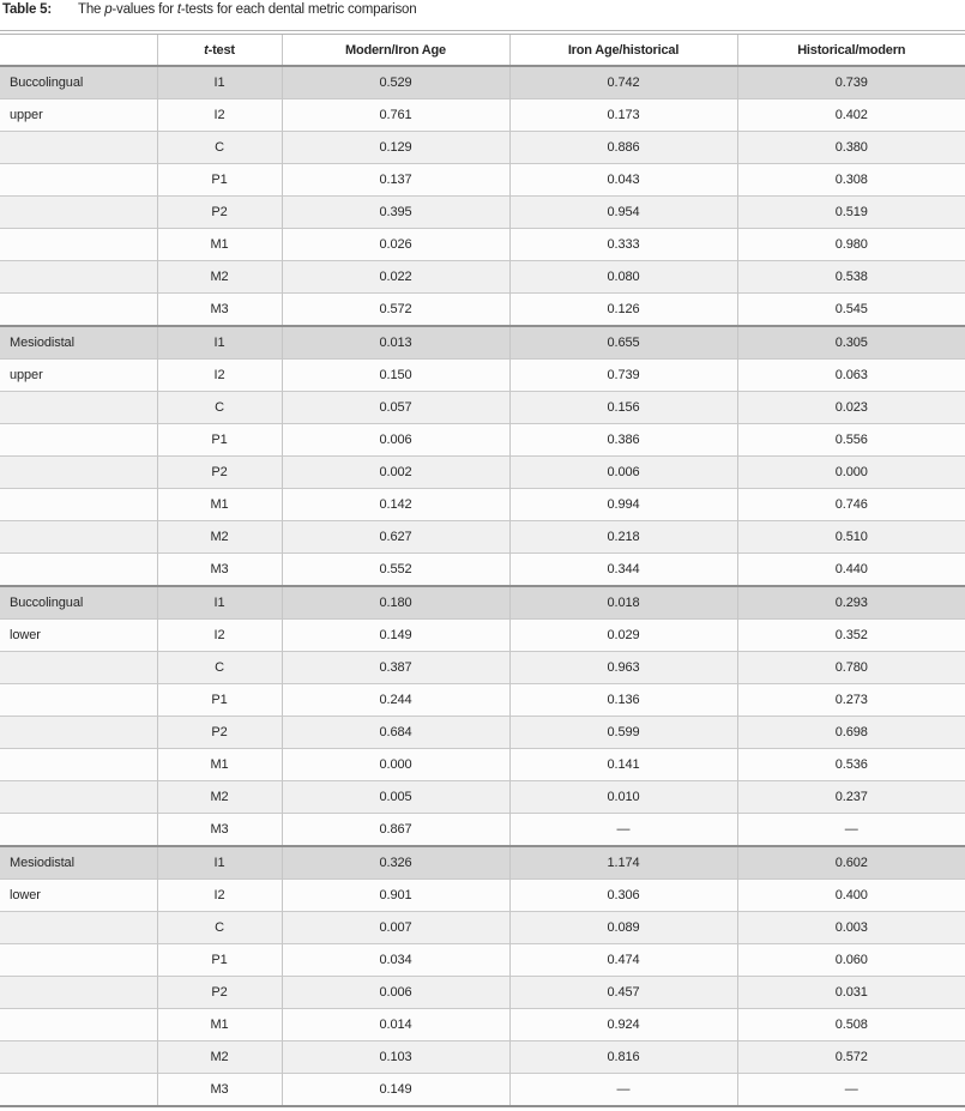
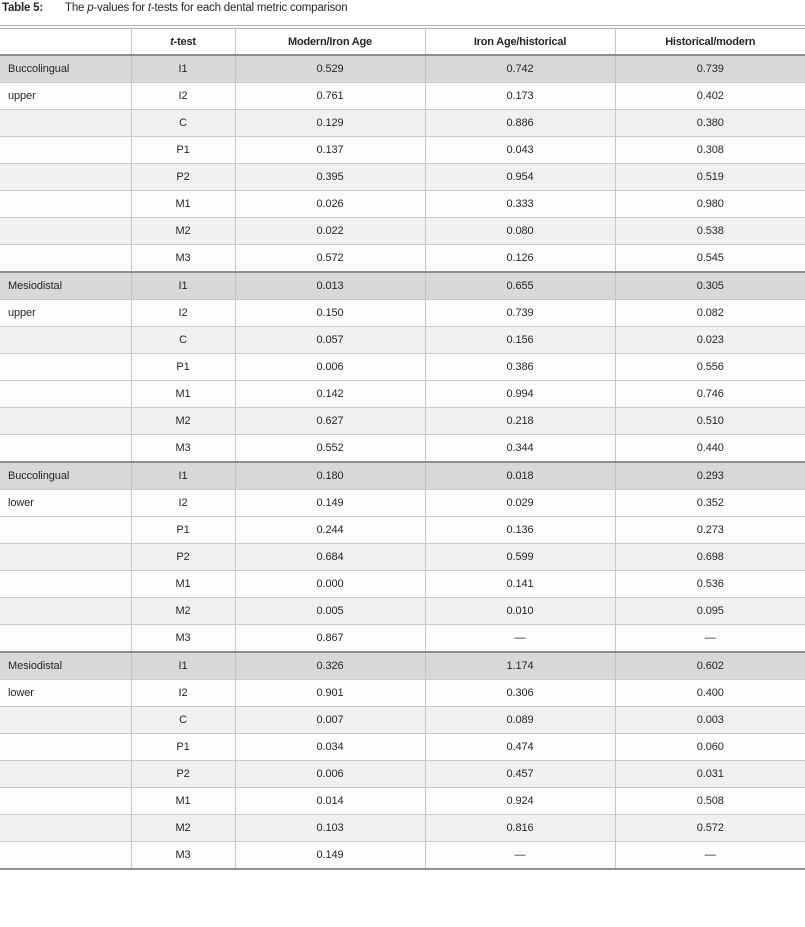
  Table 5:
  The p-values for t-tests for each dental metric comparison
  	t-test	Modern/Iron Age	Iron Age/historical	Historical/modern
  Buccolingual	I1	0.529	0.742	0.739
  upper	I2	0.761	0.173	0.402
  	C	0.129	0.886	0.380
  	P1	0.137	0.043	0.308
  	P2	0.395	0.954	0.519
  	M1	0.026	0.333	0.980
  	M2	0.022	0.080	0.538
  	M3	0.572	0.126	0.545
  Mesiodistal	I1	0.013	0.655	0.305
- upper	I2	0.150	0.739	0.063
+ upper	I2	0.150	0.739	0.082
  	C	0.057	0.156	0.023
  	P1	0.006	0.386	0.556
- 	P2	0.002	0.006	0.000
  	M1	0.142	0.994	0.746
  	M2	0.627	0.218	0.510
  	M3	0.552	0.344	0.440
  Buccolingual	I1	0.180	0.018	0.293
  lower	I2	0.149	0.029	0.352
- 	C	0.387	0.963	0.780
  	P1	0.244	0.136	0.273
  	P2	0.684	0.599	0.698
  	M1	0.000	0.141	0.536
- 	M2	0.005	0.010	0.237
+ 	M2	0.005	0.010	0.095
  	M3	0.867	—	—
  Mesiodistal	I1	0.326	1.174	0.602
  lower	I2	0.901	0.306	0.400
  	C	0.007	0.089	0.003
  	P1	0.034	0.474	0.060
  	P2	0.006	0.457	0.031
  	M1	0.014	0.924	0.508
  	M2	0.103	0.816	0.572
  	M3	0.149	—	—
